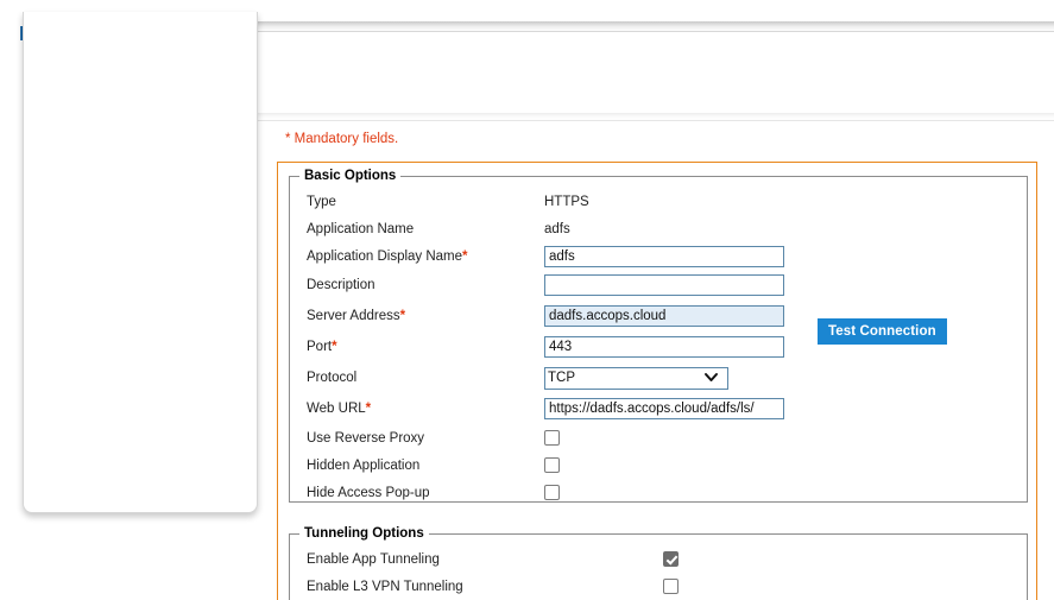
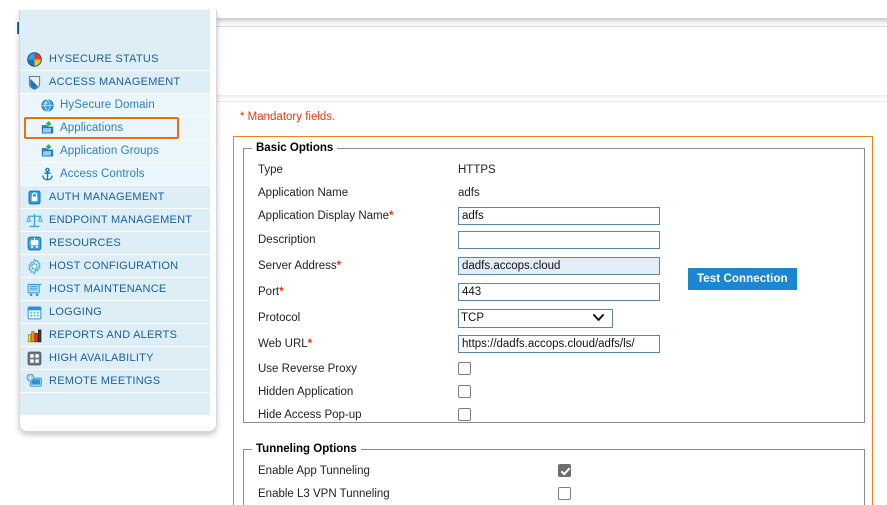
+ HYSECURE STATUS
+ ACCESS MANAGEMENT
+ HySecure Domain
+ Applications
+ Application Groups
+ Access Controls
+ AUTH MANAGEMENT
+ ENDPOINT MANAGEMENT
+ RESOURCES
+ HOST CONFIGURATION
+ HOST MAINTENANCE
+ LOGGING
+ REPORTS AND ALERTS
+ HIGH AVAILABILITY
+ REMOTE MEETINGS
  * Mandatory fields.
  Basic Options
  Type
  HTTPS
  Application Name
  adfs
  Application Display Name*
  adfs
  Description
  Server Address*
  dadfs.accops.cloud
  Port*
  443
  Protocol
  TCP
  Web URL*
  https://dadfs.accops.cloud/adfs/ls/
  Use Reverse Proxy
  Hidden Application
  Hide Access Pop-up
  Test Connection
  Tunneling Options
  Enable App Tunneling
  Enable L3 VPN Tunneling
